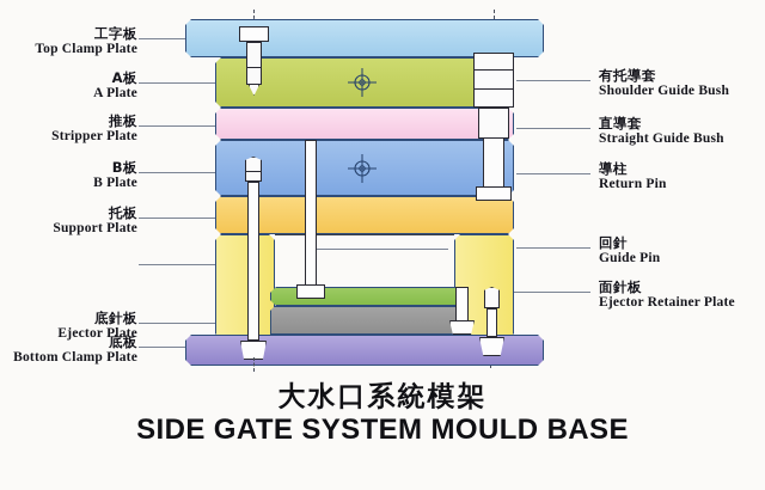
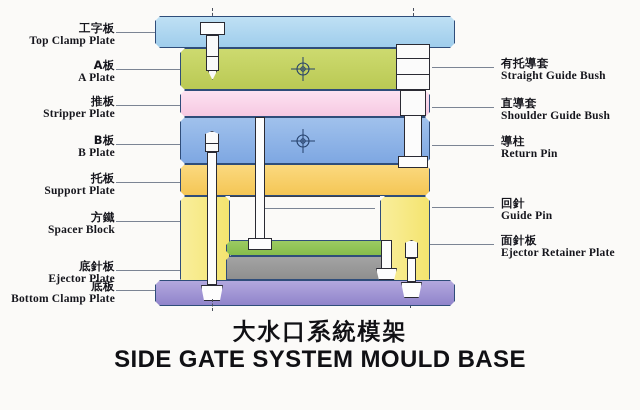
  工字板
  Top Clamp Plate
  A板
  A Plate
  推板
  Stripper Plate
  B板
  B Plate
  托板
  Support Plate
+ 方鐵
+ Spacer Block
  底針板
  Ejector Plate
  底板
  Bottom Clamp Plate
  有托導套
- Shoulder Guide Bush
+ Straight Guide Bush
  直導套
- Straight Guide Bush
+ Shoulder Guide Bush
  導柱
  Return Pin
  回針
  Guide Pin
  面針板
  Ejector Retainer Plate
  大水口系統模架
  SIDE GATE SYSTEM MOULD BASE
